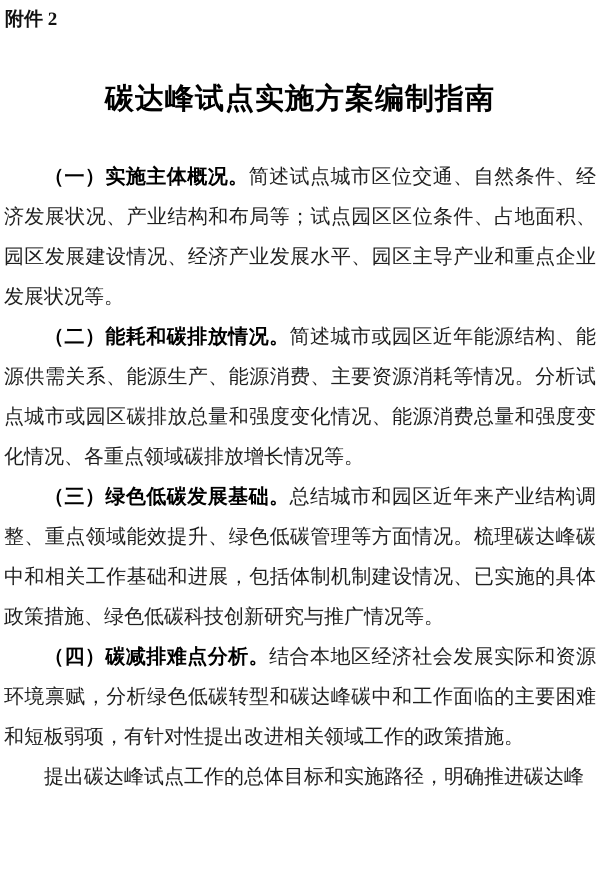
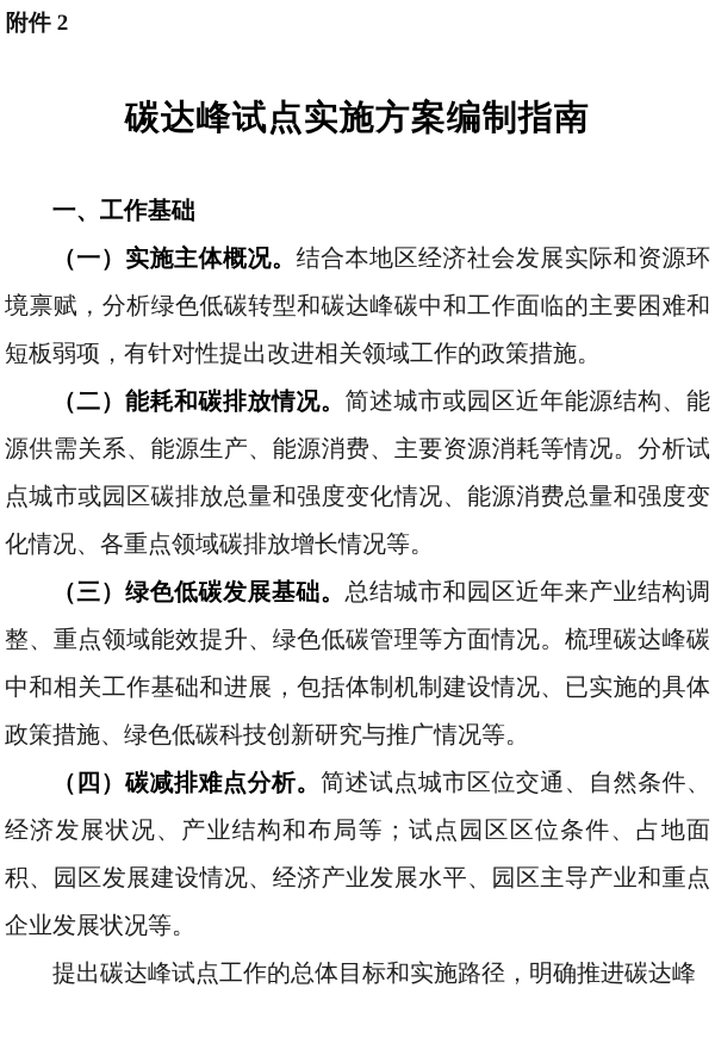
  附件 2
  碳达峰试点实施方案编制指南
+ 一、工作基础
- （一）实施主体概况。简述试点城市区位交通、自然条件、经济发展状况、产业结构和布局等；试点园区区位条件、占地面积、园区发展建设情况、经济产业发展水平、园区主导产业和重点企业发展状况等。
+ （一）实施主体概况。结合本地区经济社会发展实际和资源环境禀赋，分析绿色低碳转型和碳达峰碳中和工作面临的主要困难和短板弱项，有针对性提出改进相关领域工作的政策措施。
  （二）能耗和碳排放情况。简述城市或园区近年能源结构、能源供需关系、能源生产、能源消费、主要资源消耗等情况。分析试点城市或园区碳排放总量和强度变化情况、能源消费总量和强度变化情况、各重点领域碳排放增长情况等。
  （三）绿色低碳发展基础。总结城市和园区近年来产业结构调整、重点领域能效提升、绿色低碳管理等方面情况。梳理碳达峰碳中和相关工作基础和进展，包括体制机制建设情况、已实施的具体政策措施、绿色低碳科技创新研究与推广情况等。
- （四）碳减排难点分析。结合本地区经济社会发展实际和资源环境禀赋，分析绿色低碳转型和碳达峰碳中和工作面临的主要困难和短板弱项，有针对性提出改进相关领域工作的政策措施。
+ （四）碳减排难点分析。简述试点城市区位交通、自然条件、经济发展状况、产业结构和布局等；试点园区区位条件、占地面积、园区发展建设情况、经济产业发展水平、园区主导产业和重点企业发展状况等。
  提出碳达峰试点工作的总体目标和实施路径，明确推进碳达峰
